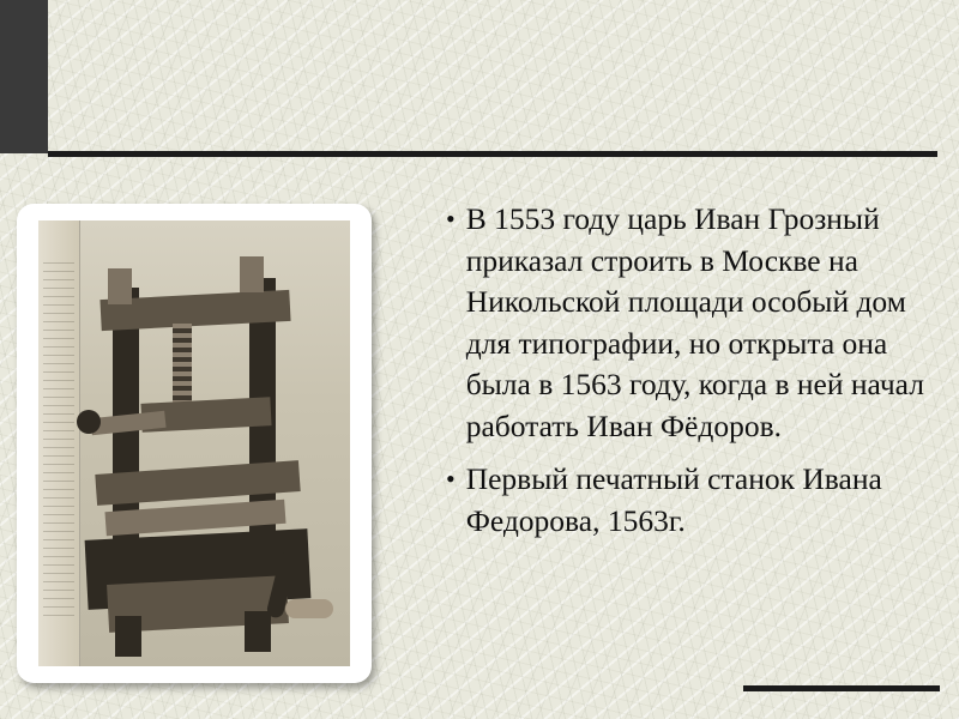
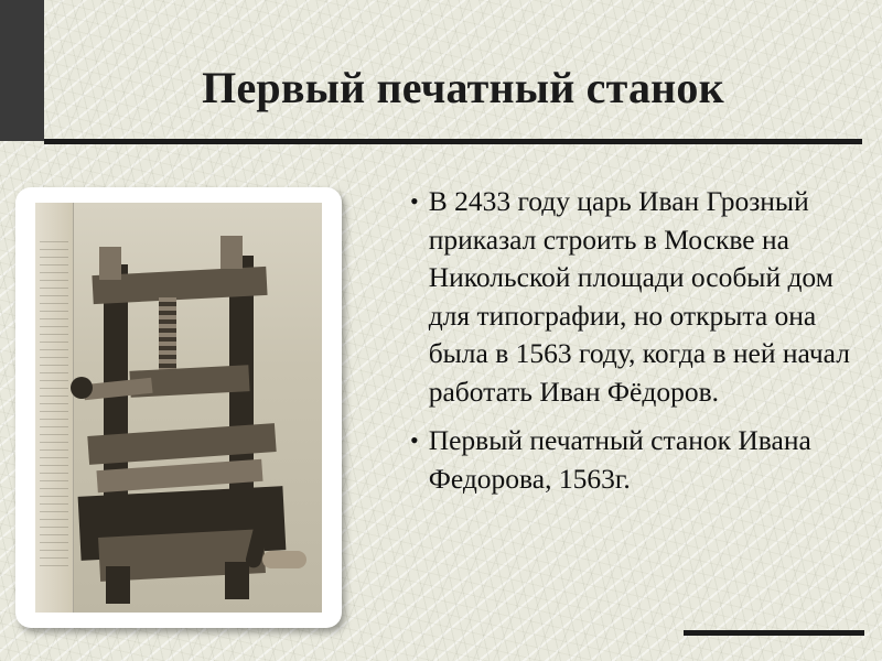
+ Первый печатный станок
  •
- В 1553 году царь Иван Грозный приказал строить в Москве на Никольской площади особый дом для типографии, но открыта она была в 1563 году, когда в ней начал работать Иван Фёдоров.
+ В 2433 году царь Иван Грозный приказал строить в Москве на Никольской площади особый дом для типографии, но открыта она была в 1563 году, когда в ней начал работать Иван Фёдоров.
  •
  Первый печатный станок Ивана Федорова, 1563г.
